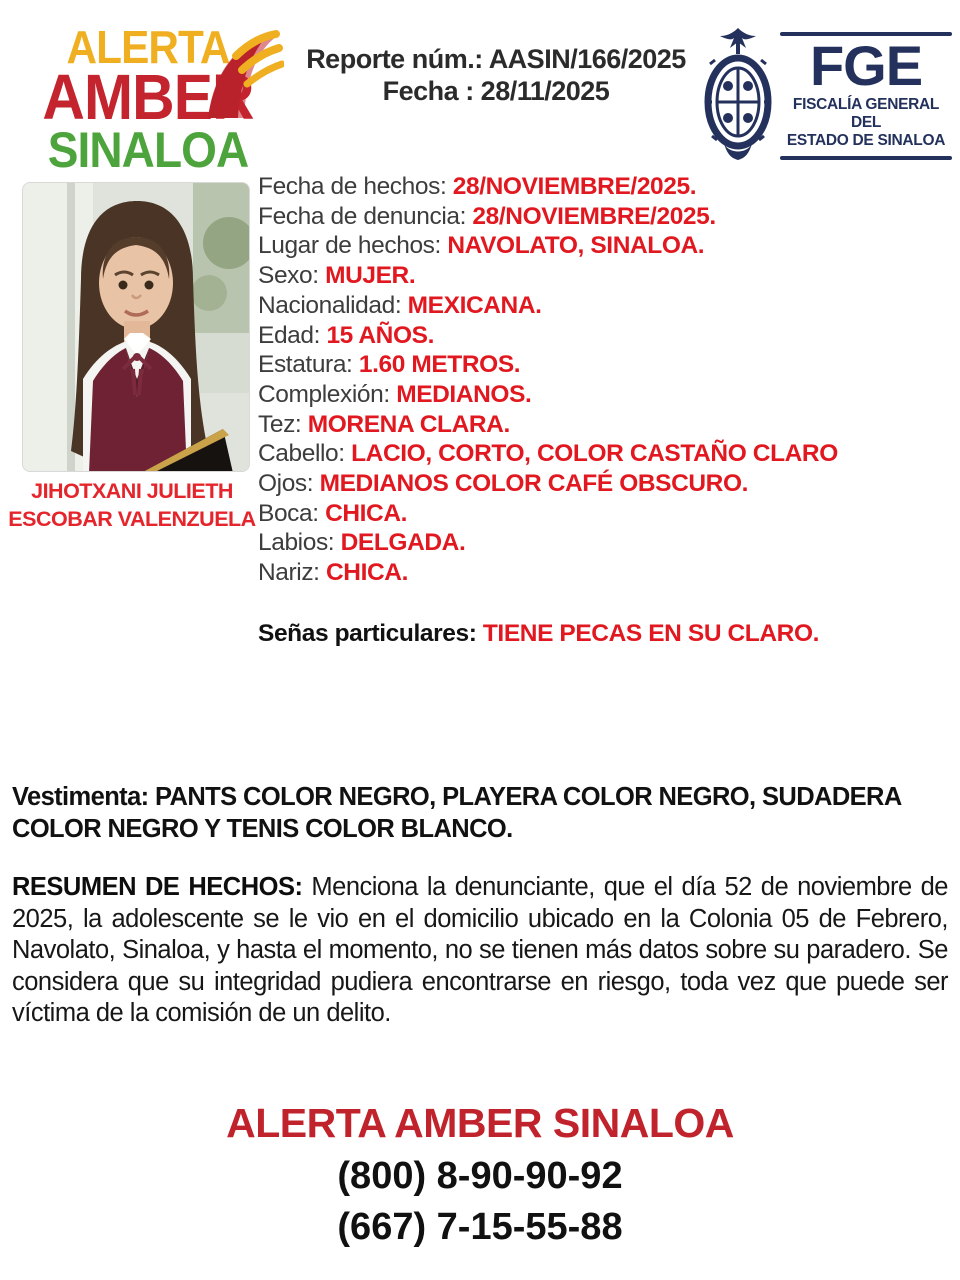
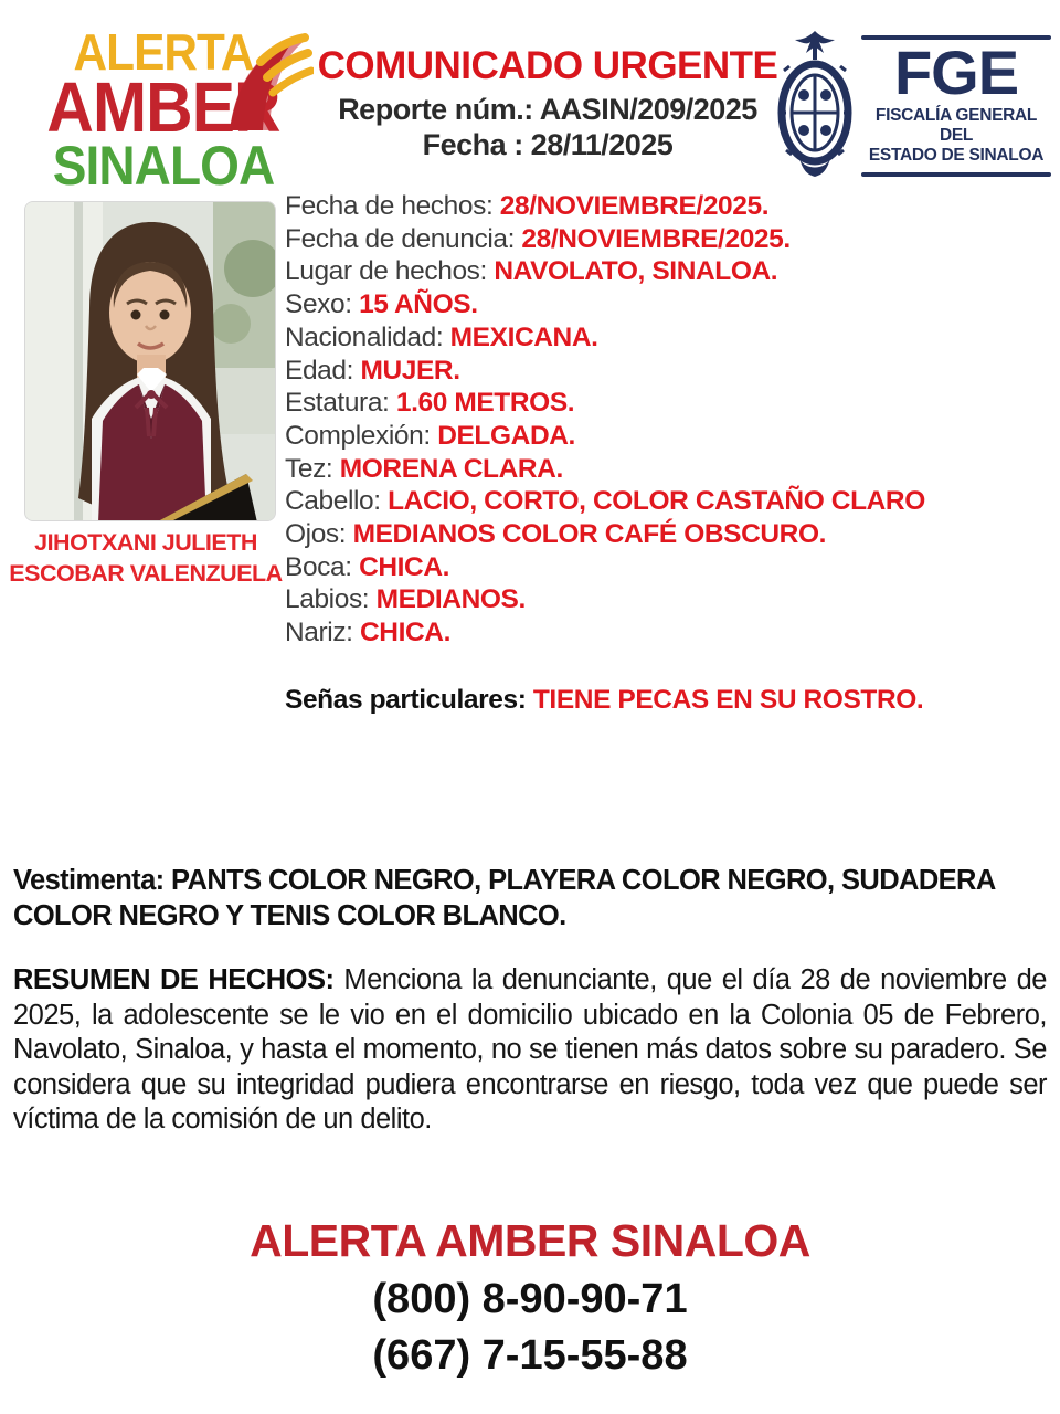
  ALERTA
  AMBE
  SINALOA
+ COMUNICADO URGENTE
- Reporte núm.: AASIN/166/2025
+ Reporte núm.: AASIN/209/2025
  Fecha : 28/11/2025
  FGE
  FISCALÍA GENERAL DEL
  ESTADO DE SINALOA
  JIHOTXANI JULIETH
  ESCOBAR VALENZUELA
  Fecha de hechos: 28/NOVIEMBRE/2025.
  Fecha de denuncia: 28/NOVIEMBRE/2025.
  Lugar de hechos: NAVOLATO, SINALOA.
- Sexo: MUJER.
+ Sexo: 15 AÑOS.
  Nacionalidad: MEXICANA.
- Edad: 15 AÑOS.
+ Edad: MUJER.
  Estatura: 1.60 METROS.
- Complexión: MEDIANOS.
+ Complexión: DELGADA.
  Tez: MORENA CLARA.
  Cabello: LACIO, CORTO, COLOR CASTAÑO CLARO
  Ojos: MEDIANOS COLOR CAFÉ OBSCURO.
  Boca: CHICA.
- Labios: DELGADA.
+ Labios: MEDIANOS.
  Nariz: CHICA.
- Señas particulares: TIENE PECAS EN SU CLARO.
+ Señas particulares: TIENE PECAS EN SU ROSTRO.
  Vestimenta: PANTS COLOR NEGRO, PLAYERA COLOR NEGRO, SUDADERA COLOR NEGRO Y TENIS COLOR BLANCO.
- RESUMEN DE HECHOS: Menciona la denunciante, que el día 52 de noviembre de 2025, la adolescente se le vio en el domicilio ubicado en la Colonia 05 de Febrero, Navolato, Sinaloa, y hasta el momento, no se tienen más datos sobre su paradero. Se considera que su integridad pudiera encontrarse en riesgo, toda vez que puede ser víctima de la comisión de un delito.
+ RESUMEN DE HECHOS: Menciona la denunciante, que el día 28 de noviembre de 2025, la adolescente se le vio en el domicilio ubicado en la Colonia 05 de Febrero, Navolato, Sinaloa, y hasta el momento, no se tienen más datos sobre su paradero. Se considera que su integridad pudiera encontrarse en riesgo, toda vez que puede ser víctima de la comisión de un delito.
  ALERTA AMBER SINALOA
- (800) 8-90-90-92
+ (800) 8-90-90-71
  (667) 7-15-55-88
